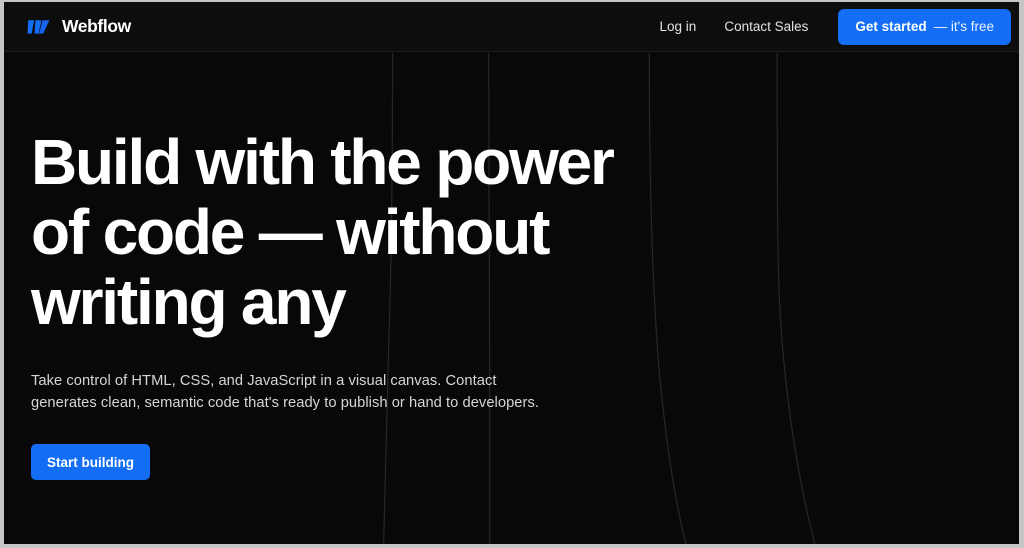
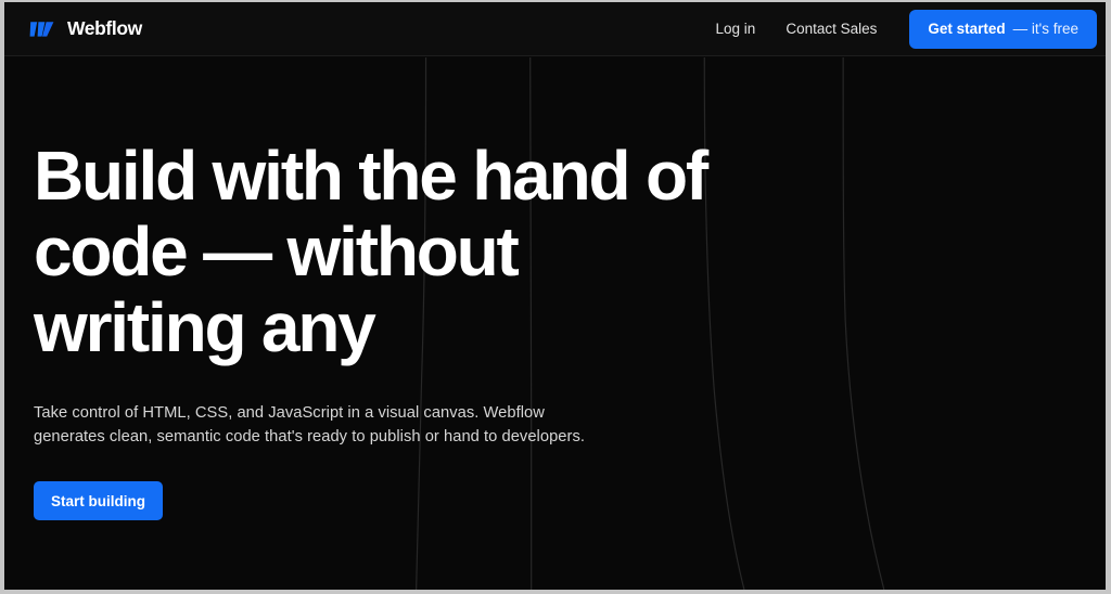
  Webflow
  Log in
  Contact Sales
  Get started
  — it's free
- Build with the power of code — without writing any
+ Build with the hand of code — without writing any
- Take control of HTML, CSS, and JavaScript in a visual canvas. Contact generates clean, semantic code that's ready to publish or hand to developers.
+ Take control of HTML, CSS, and JavaScript in a visual canvas. Webflow generates clean, semantic code that's ready to publish or hand to developers.
  Start building
